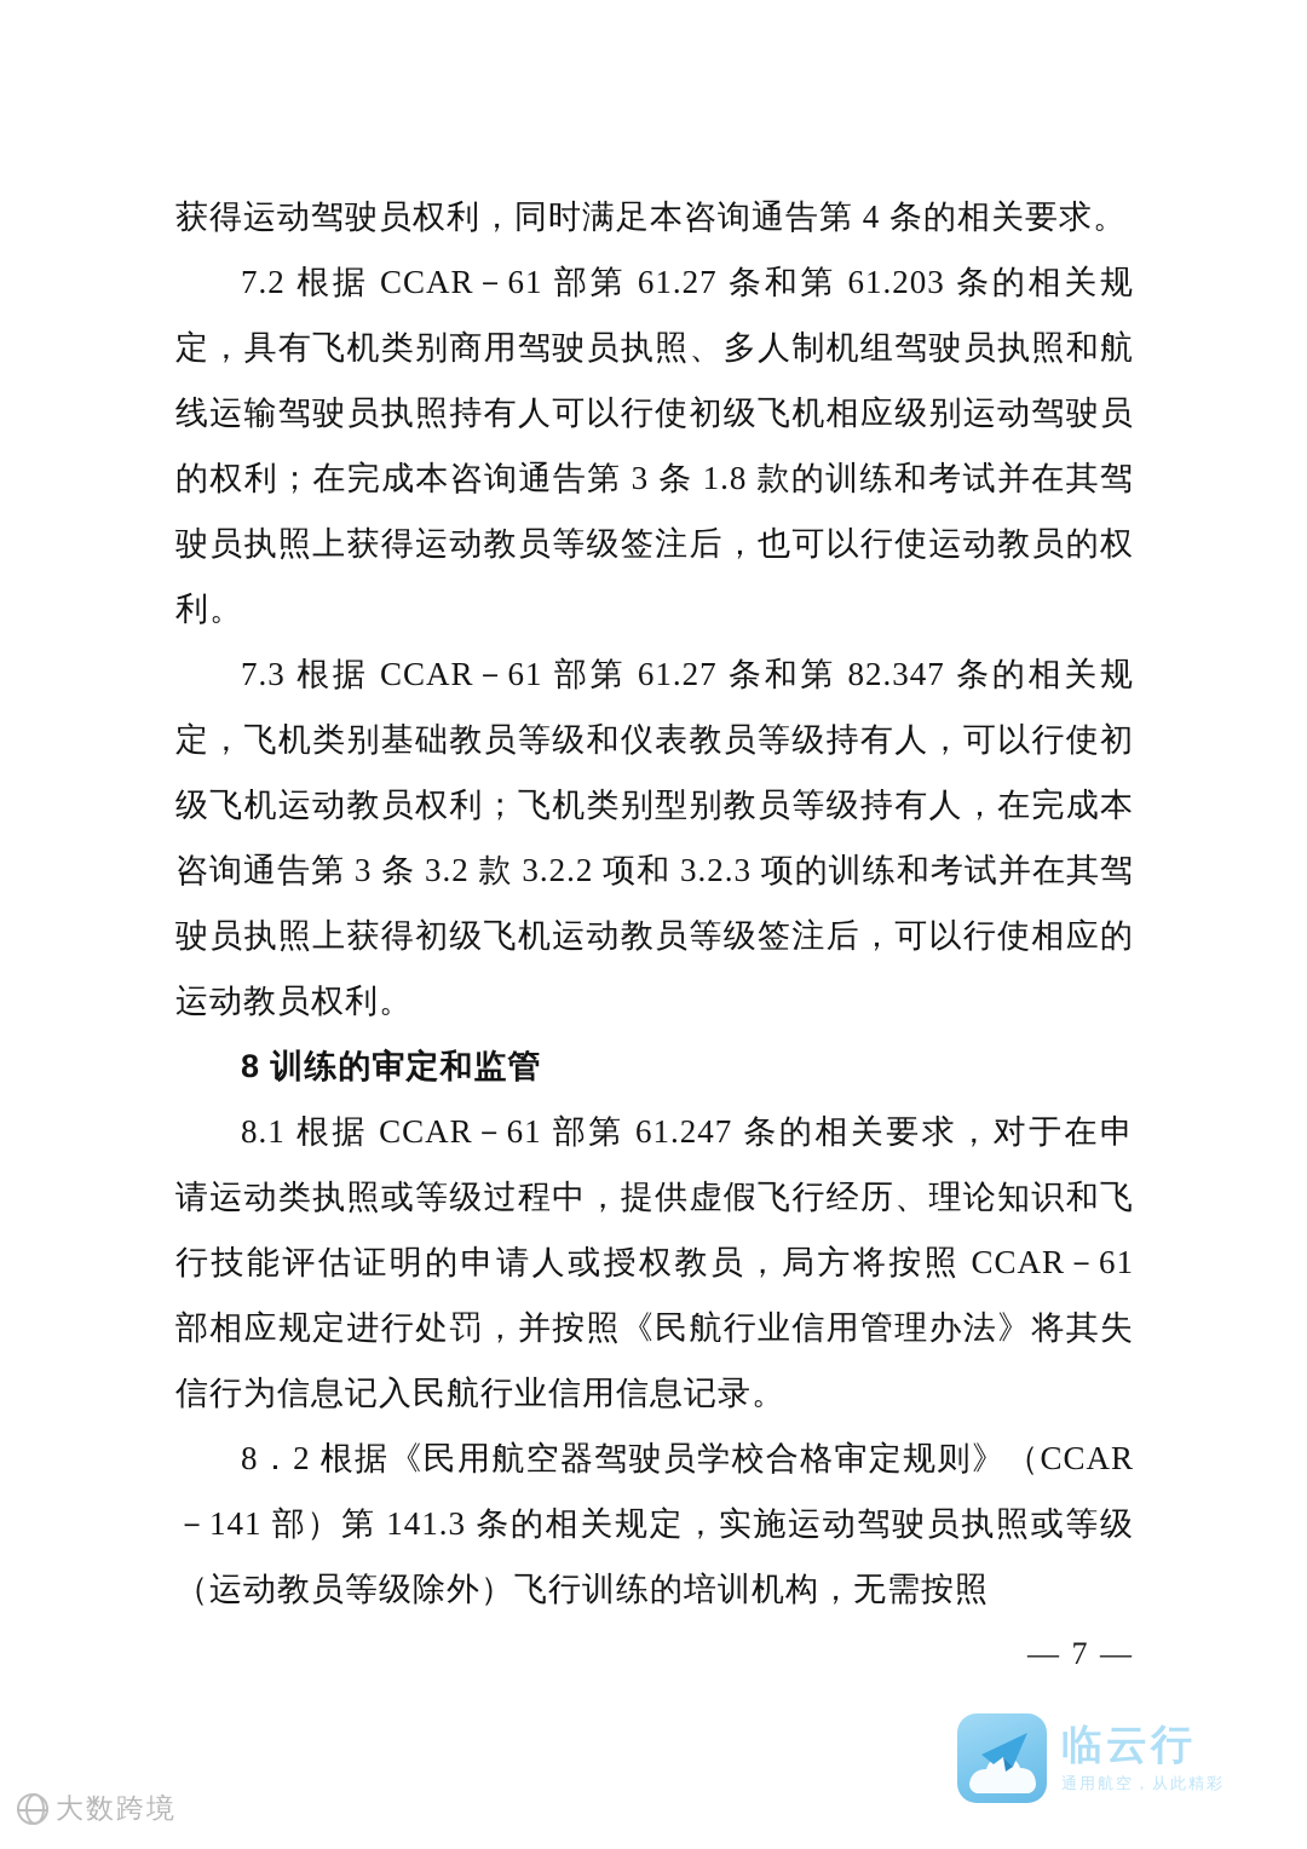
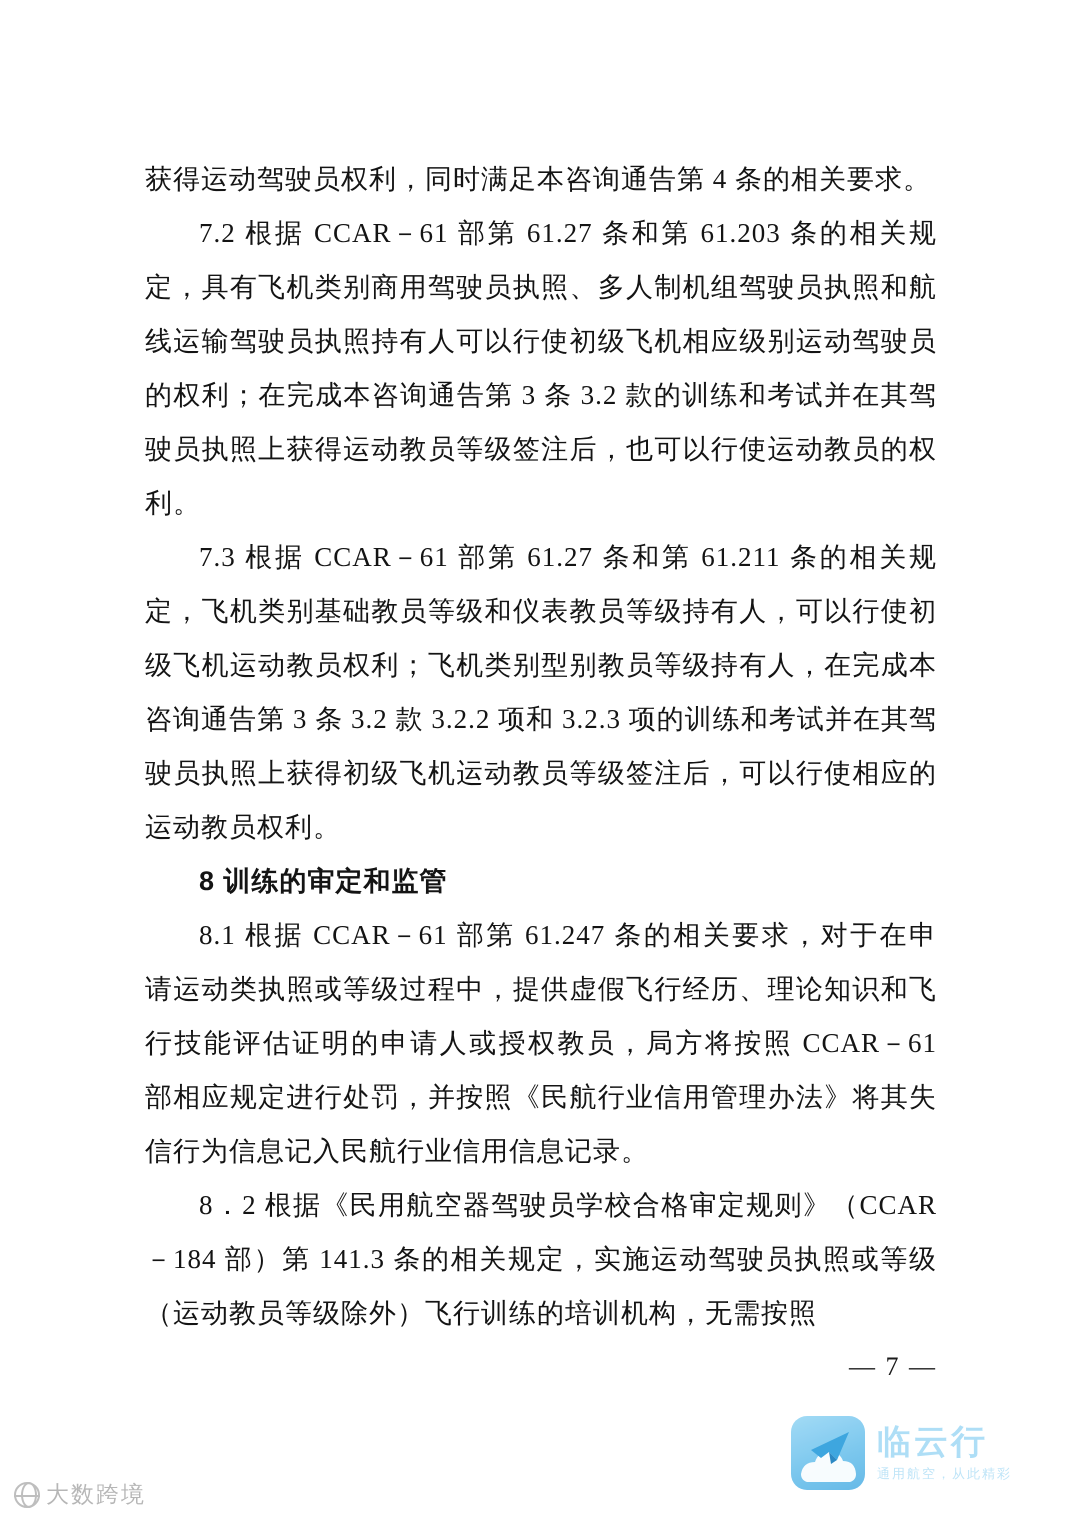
  获得运动驾驶员权利，同时满足本咨询通告第 4 条的相关要求。
- 7.2 根据 CCAR－61 部第 61.27 条和第 61.203 条的相关规定，具有飞机类别商用驾驶员执照、多人制机组驾驶员执照和航线运输驾驶员执照持有人可以行使初级飞机相应级别运动驾驶员的权利；在完成本咨询通告第 3 条 1.8 款的训练和考试并在其驾驶员执照上获得运动教员等级签注后，也可以行使运动教员的权利。
+ 7.2 根据 CCAR－61 部第 61.27 条和第 61.203 条的相关规定，具有飞机类别商用驾驶员执照、多人制机组驾驶员执照和航线运输驾驶员执照持有人可以行使初级飞机相应级别运动驾驶员的权利；在完成本咨询通告第 3 条 3.2 款的训练和考试并在其驾驶员执照上获得运动教员等级签注后，也可以行使运动教员的权利。
- 7.3 根据 CCAR－61 部第 61.27 条和第 82.347 条的相关规定，飞机类别基础教员等级和仪表教员等级持有人，可以行使初级飞机运动教员权利；飞机类别型别教员等级持有人，在完成本咨询通告第 3 条 3.2 款 3.2.2 项和 3.2.3 项的训练和考试并在其驾驶员执照上获得初级飞机运动教员等级签注后，可以行使相应的运动教员权利。
+ 7.3 根据 CCAR－61 部第 61.27 条和第 61.211 条的相关规定，飞机类别基础教员等级和仪表教员等级持有人，可以行使初级飞机运动教员权利；飞机类别型别教员等级持有人，在完成本咨询通告第 3 条 3.2 款 3.2.2 项和 3.2.3 项的训练和考试并在其驾驶员执照上获得初级飞机运动教员等级签注后，可以行使相应的运动教员权利。
  8 训练的审定和监管
  8.1 根据 CCAR－61 部第 61.247 条的相关要求，对于在申请运动类执照或等级过程中，提供虚假飞行经历、理论知识和飞行技能评估证明的申请人或授权教员，局方将按照 CCAR－61 部相应规定进行处罚，并按照《民航行业信用管理办法》将其失信行为信息记入民航行业信用信息记录。
- 8．2 根据《民用航空器驾驶员学校合格审定规则》（CCAR－141 部）第 141.3 条的相关规定，实施运动驾驶员执照或等级（运动教员等级除外）飞行训练的培训机构，无需按照
+ 8．2 根据《民用航空器驾驶员学校合格审定规则》（CCAR－184 部）第 141.3 条的相关规定，实施运动驾驶员执照或等级（运动教员等级除外）飞行训练的培训机构，无需按照
  — 7 —
  临云行
  通用航空，从此精彩
  大数跨境
